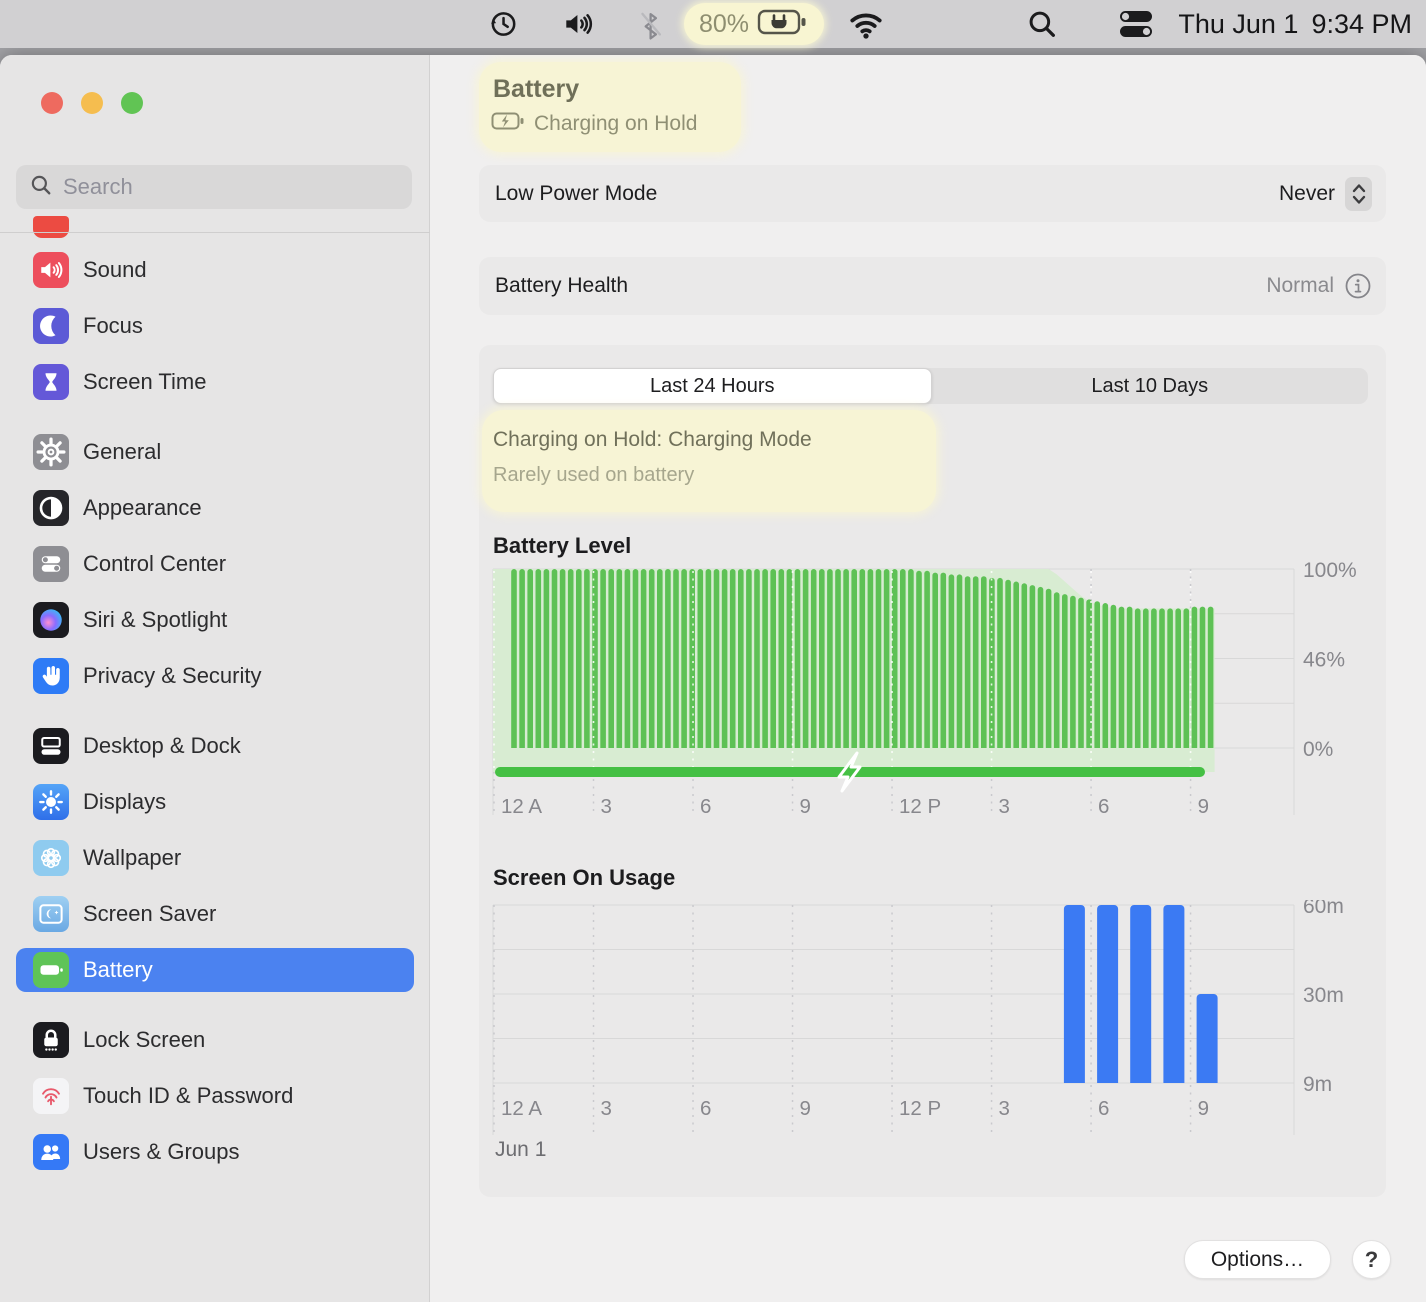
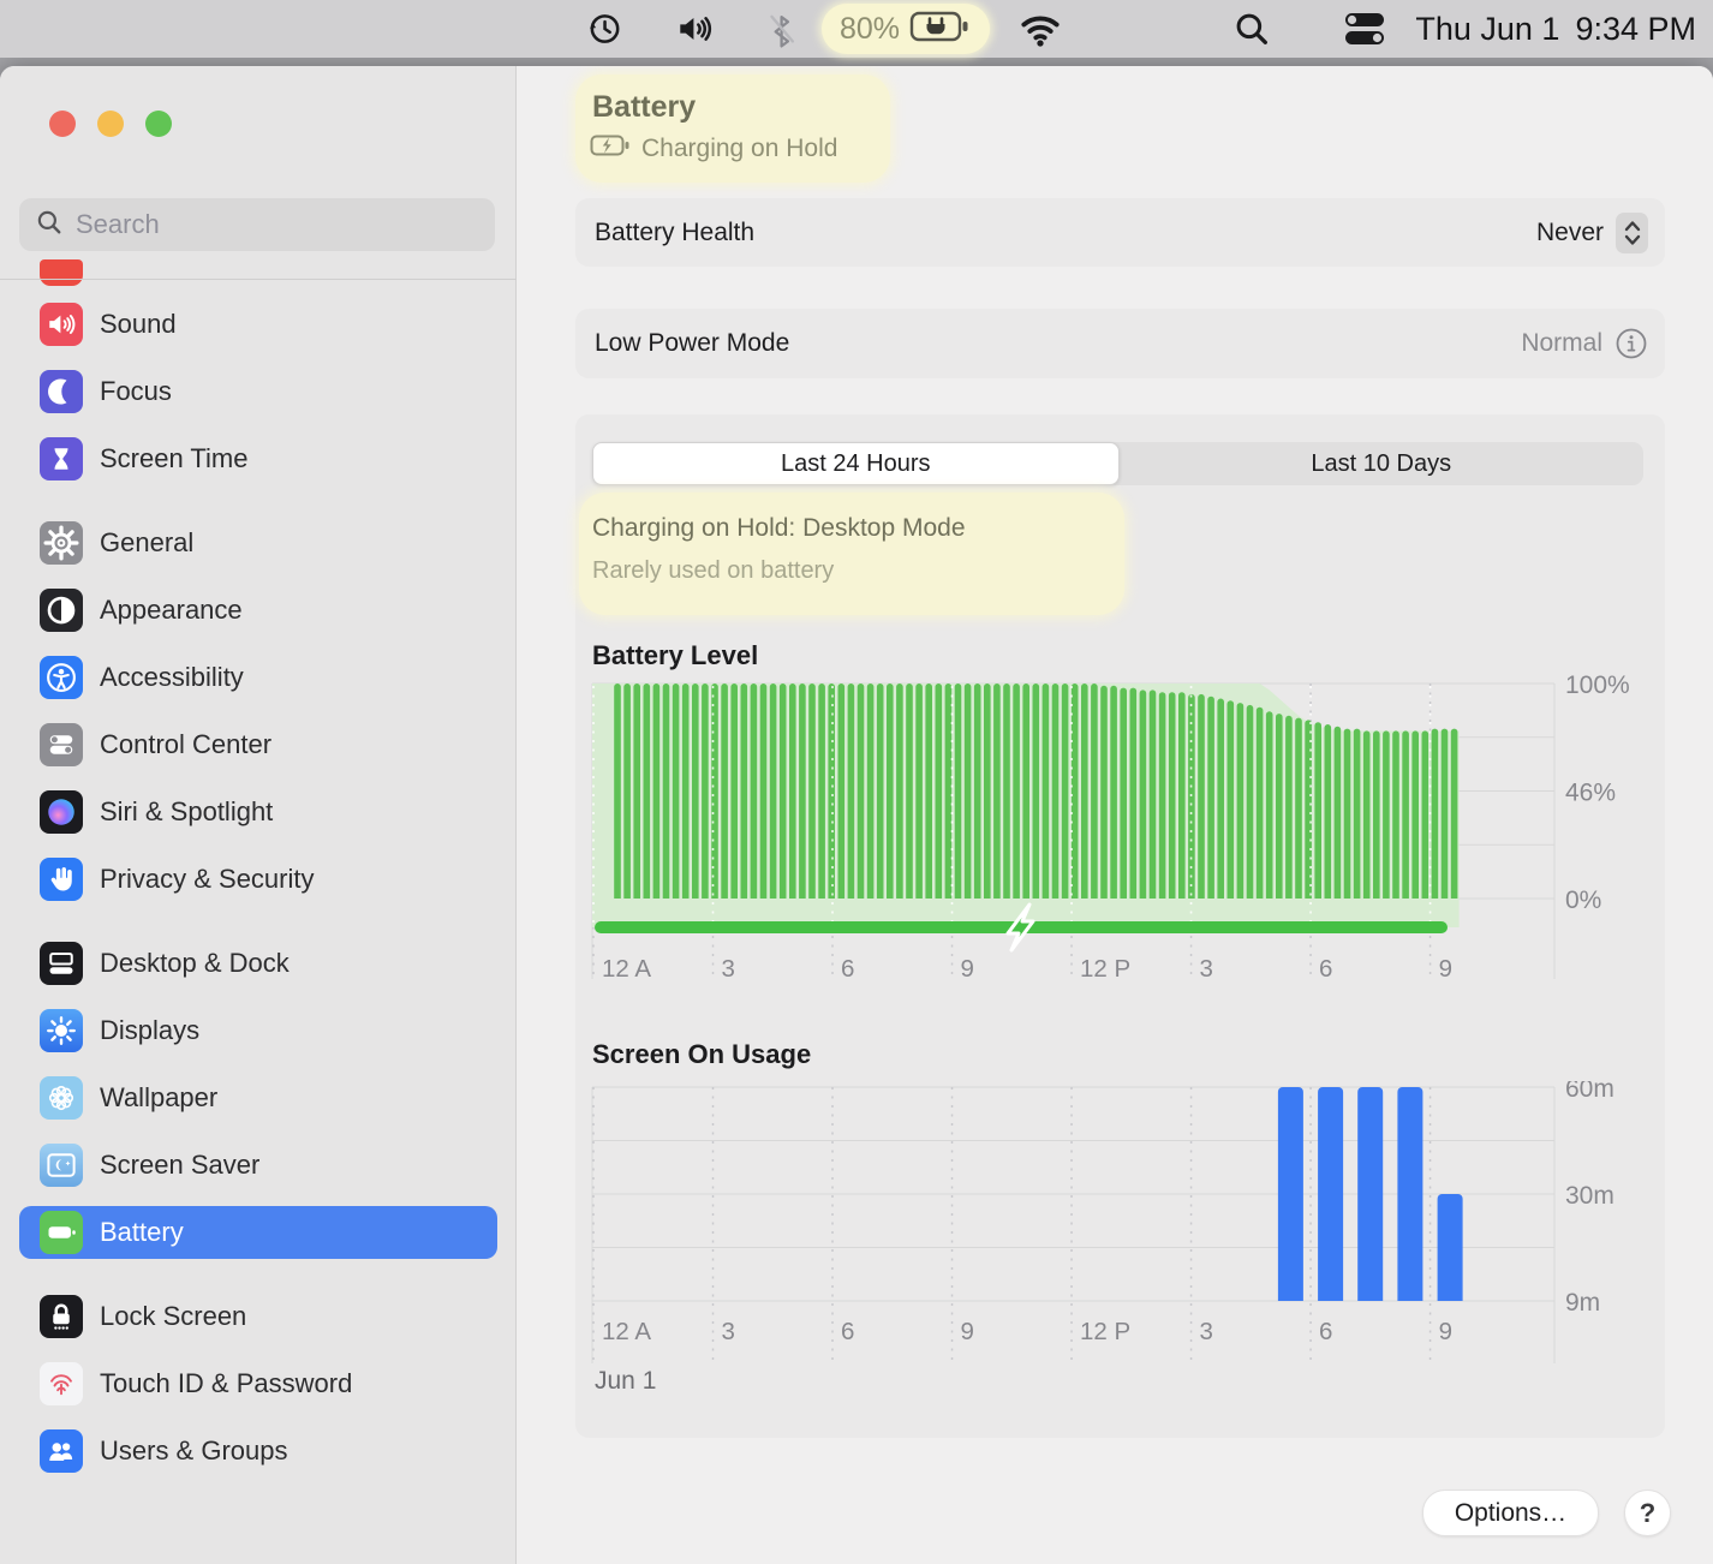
  80%
  Thu Jun 1
  9:34 PM
  Search
  Sound
  Focus
  Screen Time
  General
  Appearance
+ Accessibility
  Control Center
  Siri & Spotlight
  Privacy & Security
  Desktop & Dock
  Displays
  Wallpaper
  Screen Saver
  Battery
  Lock Screen
  Touch ID & Password
  Users & Groups
  Battery
  Charging on Hold
- Low Power Mode
+ Battery Health
  Never
- Battery Health
+ Low Power Mode
  Normal
  Last 24 Hours
  Last 10 Days
- Charging on Hold: Charging Mode
+ Charging on Hold: Desktop Mode
  Rarely used on battery
  Battery Level
  12 A
  3
  6
  9
  12 P
  3
  6
  9
  100%
  46%
  0%
  Screen On Usage
  12 A
  3
  6
  9
  12 P
  3
  6
  9
  60m
  30m
  9m
  Jun 1
  Options…
  ?
